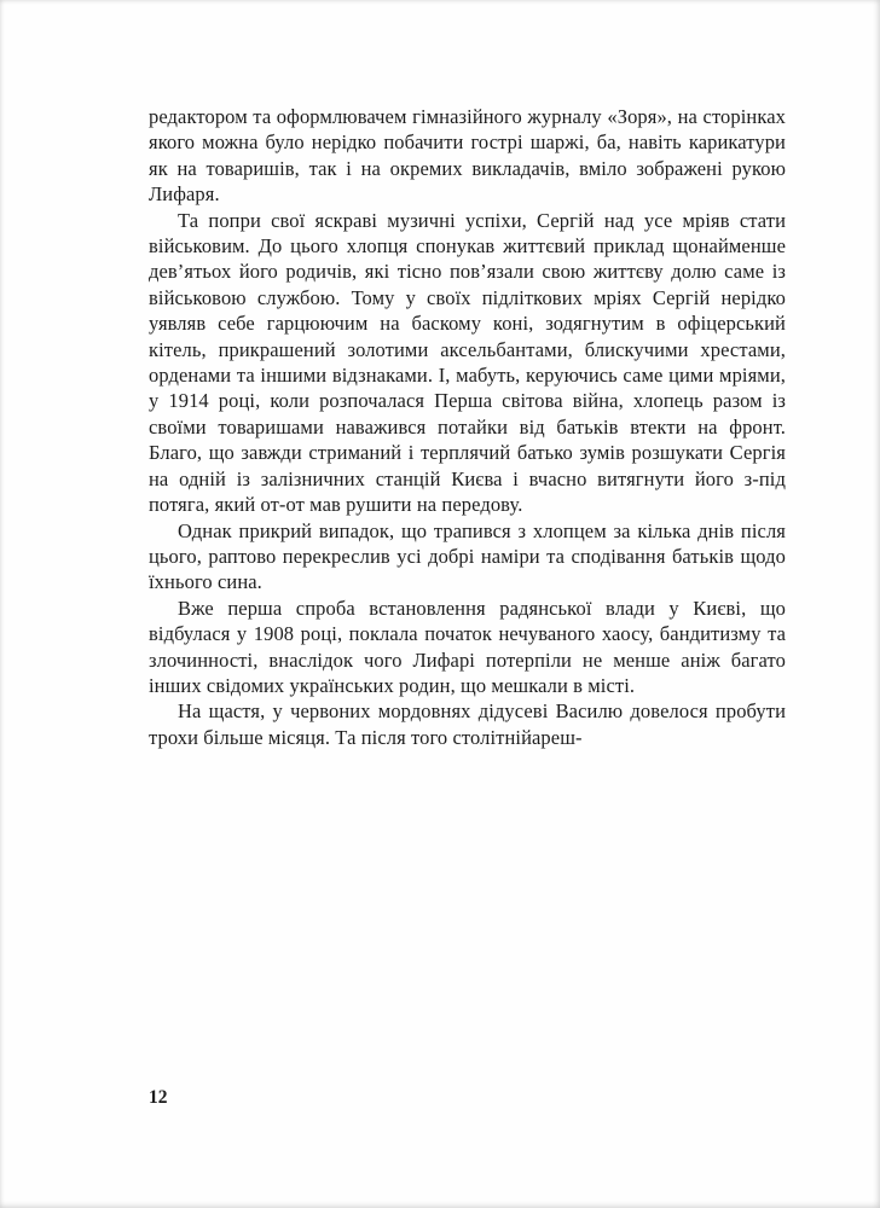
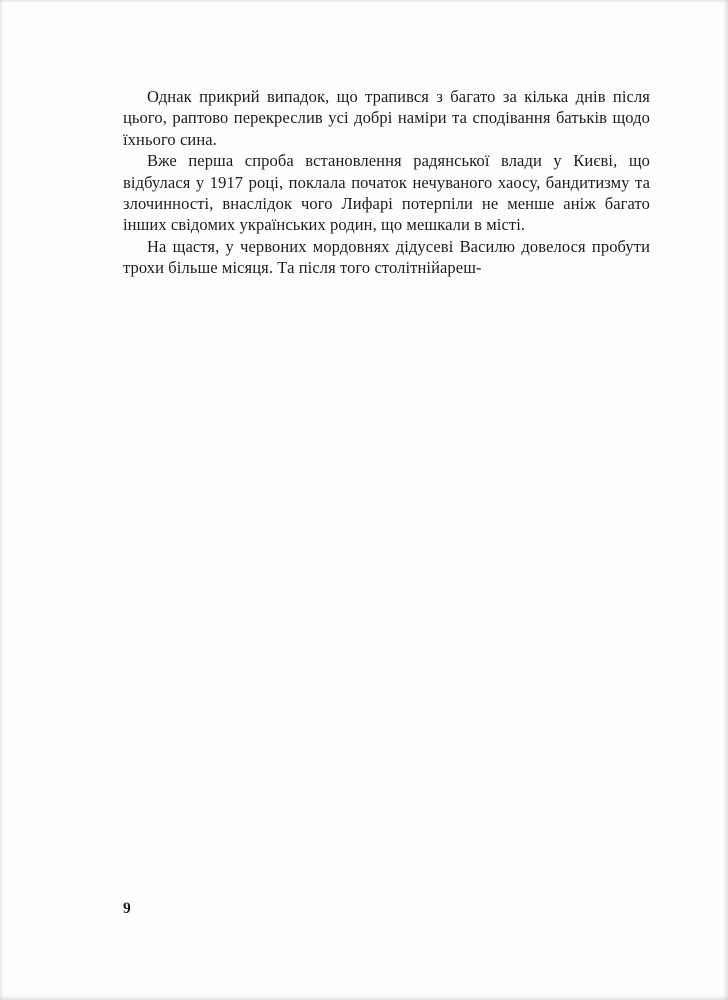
- редактором та оформлювачем гімназійного журналу «Зоря», на сторінках якого можна було нерідко побачити гострі шаржі, ба, навіть карикатури як на товаришів, так і на окремих викладачів, вміло зображені рукою Лифаря.
- Та попри свої яскраві музичні успіхи, Сергій над усе мріяв стати військовим. До цього хлопця спонукав життєвий приклад щонайменше дев’ятьох його родичів, які тісно пов’язали свою життєву долю саме із військовою службою. Тому у своїх підліткових мріях Сергій нерідко уявляв себе гарцюючим на баскому коні, зодягнутим в офіцерський кітель, прикрашений золотими аксельбантами, блискучими хрестами, орденами та іншими відзнаками. І, мабуть, керуючись саме цими мріями, у 1914 році, коли розпочалася Перша світова війна, хлопець разом із своїми товаришами наважився потайки від батьків втекти на фронт. Благо, що завжди стриманий і терплячий батько зумів розшукати Сергія на одній із залізничних станцій Києва і вчасно витягнути його з-під потяга, який от-от мав рушити на передову.
- Однак прикрий випадок, що трапився з хлопцем за кілька днів після цього, раптово перекреслив усі добрі наміри та сподівання батьків щодо їхнього сина.
+ Однак прикрий випадок, що трапився з багато за кілька днів після цього, раптово перекреслив усі добрі наміри та сподівання батьків щодо їхнього сина.
- Вже перша спроба встановлення радянської влади у Києві, що відбулася у 1908 році, поклала початок нечуваного хаосу, бандитизму та злочинності, внаслідок чого Лифарі потерпіли не менше аніж багато інших свідомих українських родин, що мешкали в місті.
+ Вже перша спроба встановлення радянської влади у Києві, що відбулася у 1917 році, поклала початок нечуваного хаосу, бандитизму та злочинності, внаслідок чого Лифарі потерпіли не менше аніж багато інших свідомих українських родин, що мешкали в місті.
  На щастя, у червоних мордовнях дідусеві Василю довелося пробути трохи більше місяця. Та після того столітнійареш-
- 12
+ 9
